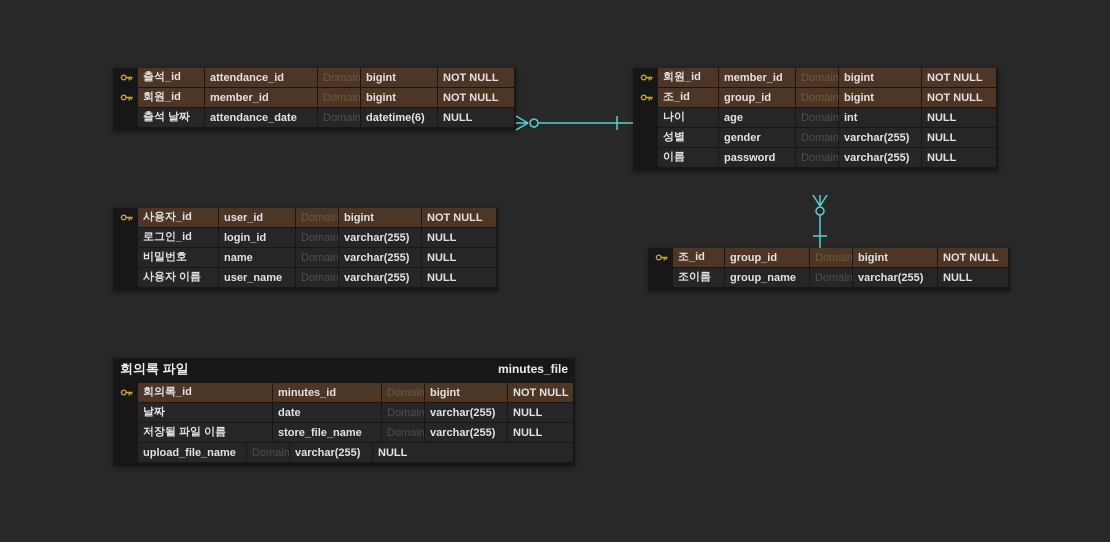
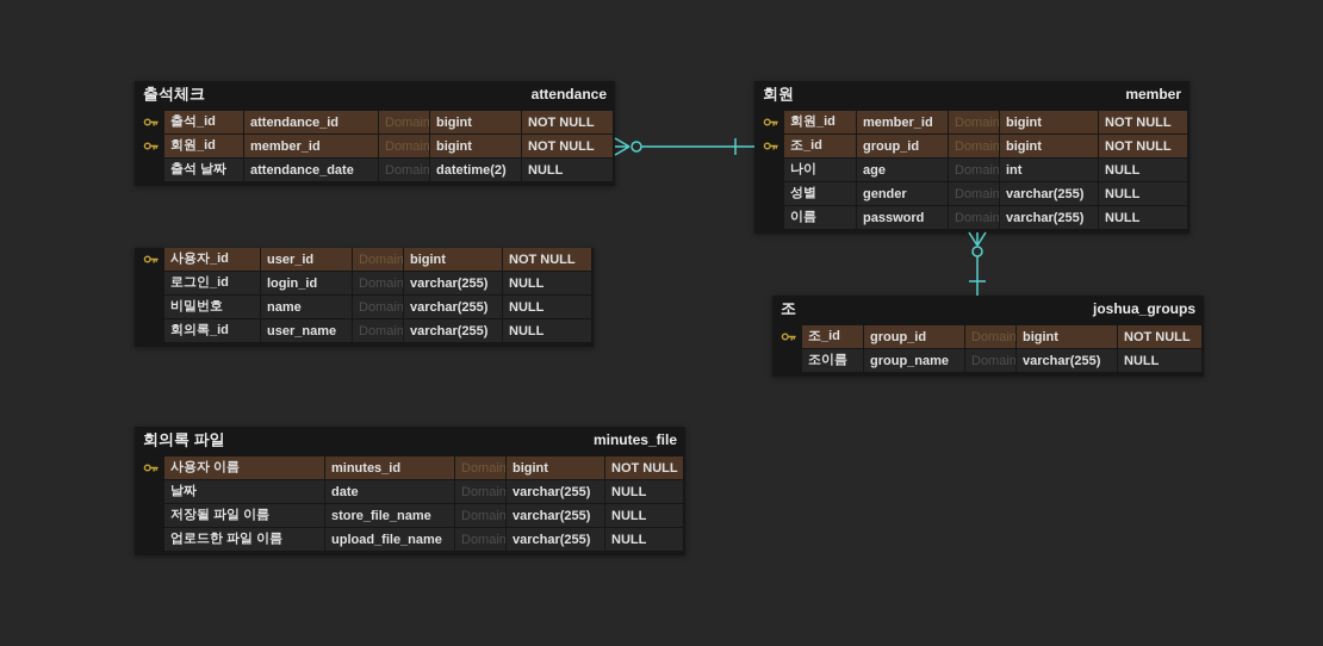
+ 출석체크
+ attendance
  출석_id
  attendance_id
  Domain
  bigint
  NOT NULL
  회원_id
  member_id
  Domain
  bigint
  NOT NULL
  출석 날짜
  attendance_date
  Domain
- datetime(6)
+ datetime(2)
  NULL
+ 회원
+ member
  회원_id
  member_id
  Domain
  bigint
  NOT NULL
  조_id
  group_id
  Domain
  bigint
  NOT NULL
  나이
  age
  Domain
  int
  NULL
  성별
  gender
  Domain
  varchar(255)
  NULL
  이름
  password
  Domain
  varchar(255)
  NULL
  사용자_id
  user_id
  Domain
  bigint
  NOT NULL
  로그인_id
  login_id
  Domain
  varchar(255)
  NULL
  비밀번호
  name
  Domain
  varchar(255)
  NULL
- 사용자 이름
+ 회의록_id
  user_name
  Domain
  varchar(255)
  NULL
+ 조
+ joshua_groups
  조_id
  group_id
  Domain
  bigint
  NOT NULL
  조이름
  group_name
  Domain
  varchar(255)
  NULL
  회의록 파일
  minutes_file
- 회의록_id
+ 사용자 이름
  minutes_id
  Domain
  bigint
  NOT NULL
  날짜
  date
  Domain
  varchar(255)
  NULL
  저장될 파일 이름
  store_file_name
  Domain
  varchar(255)
  NULL
+ 업로드한 파일 이름
  upload_file_name
  Domain
  varchar(255)
  NULL
